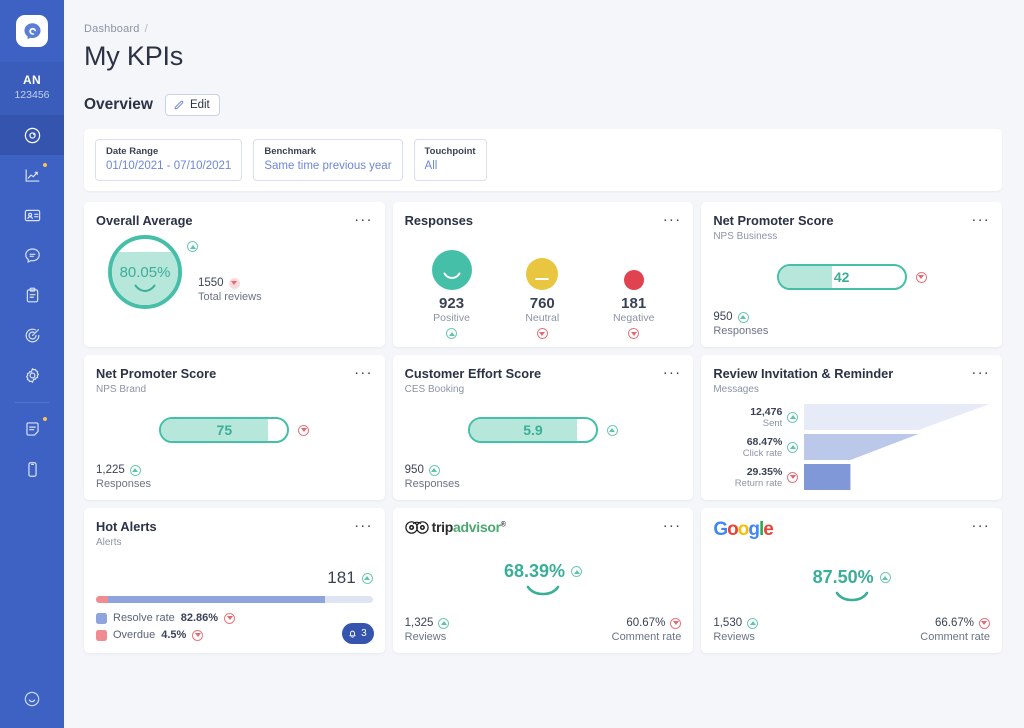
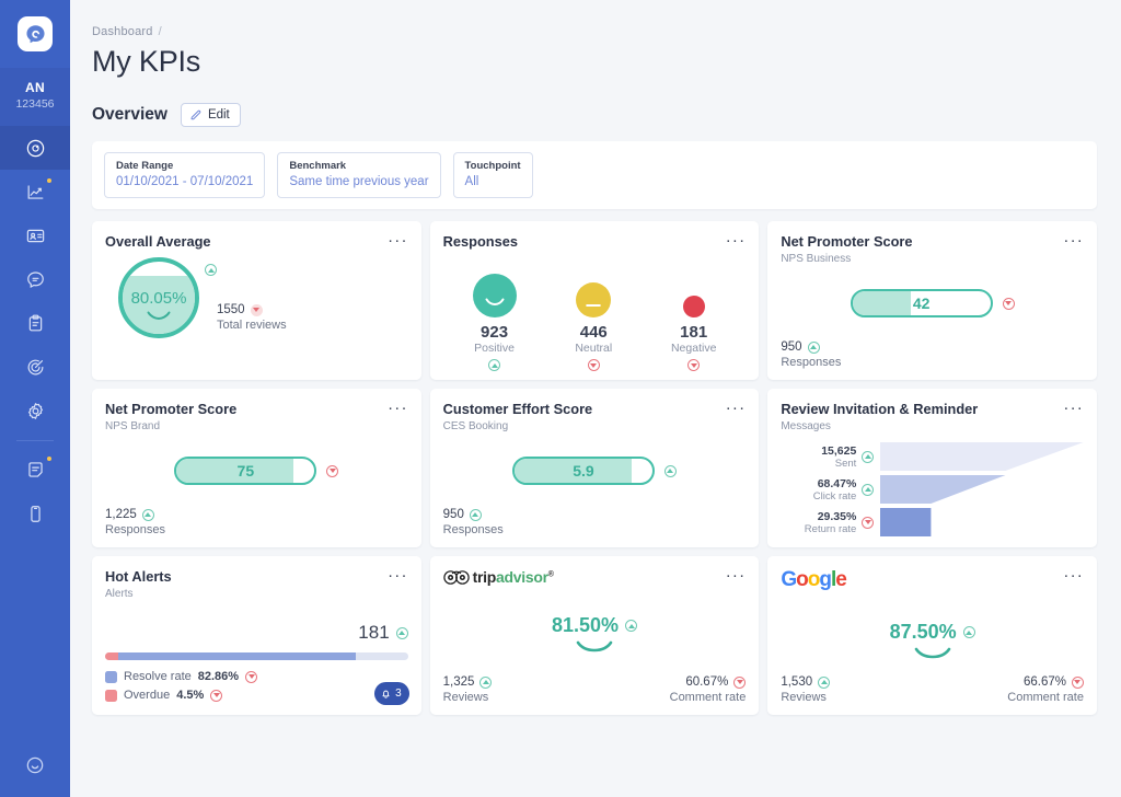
  AN
  123456
  Dashboard /
  My KPIs
  Overview
  Edit
  Date Range
  01/10/2021 - 07/10/2021
  Benchmark
  Same time previous year
  Touchpoint
  All
  Overall Average
  ···
  80.05%
  1550
  Total reviews
  Responses
  ···
  923
  Positive
- 760
+ 446
  Neutral
  181
  Negative
  Net Promoter Score
  NPS Business
  ···
  42
  950
  Responses
  Net Promoter Score
  NPS Brand
  ···
  75
  1,225
  Responses
  Customer Effort Score
  CES Booking
  ···
  5.9
  950
  Responses
  Review Invitation & Reminder
  Messages
  ···
- 12,476
+ 15,625
  Sent
  68.47%
  Click rate
  29.35%
  Return rate
  Hot Alerts
  Alerts
  ···
  181
  Resolve rate
  82.86%
  Overdue
  4.5%
  3
  tripadvisor
  ···
- 68.39%
+ 81.50%
  1,325
  Reviews
  60.67%
  Comment rate
  Google
  ···
  87.50%
  1,530
  Reviews
  66.67%
  Comment rate
